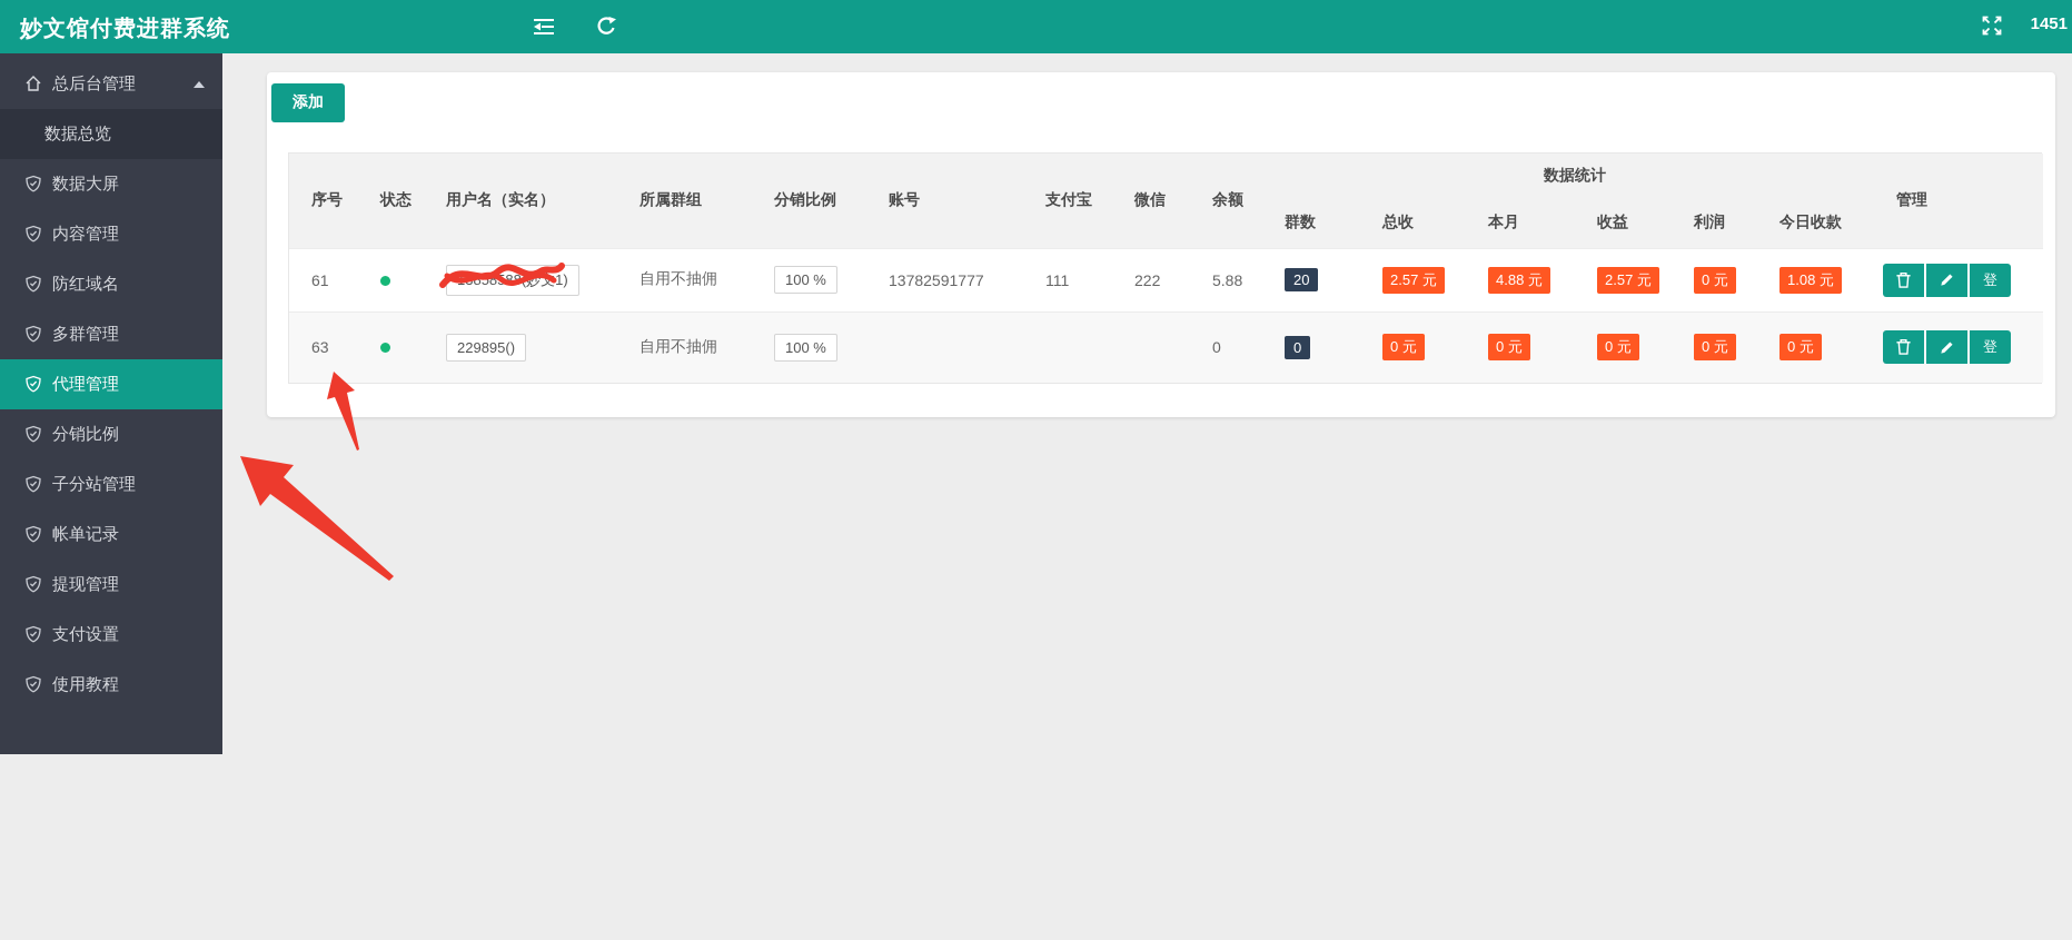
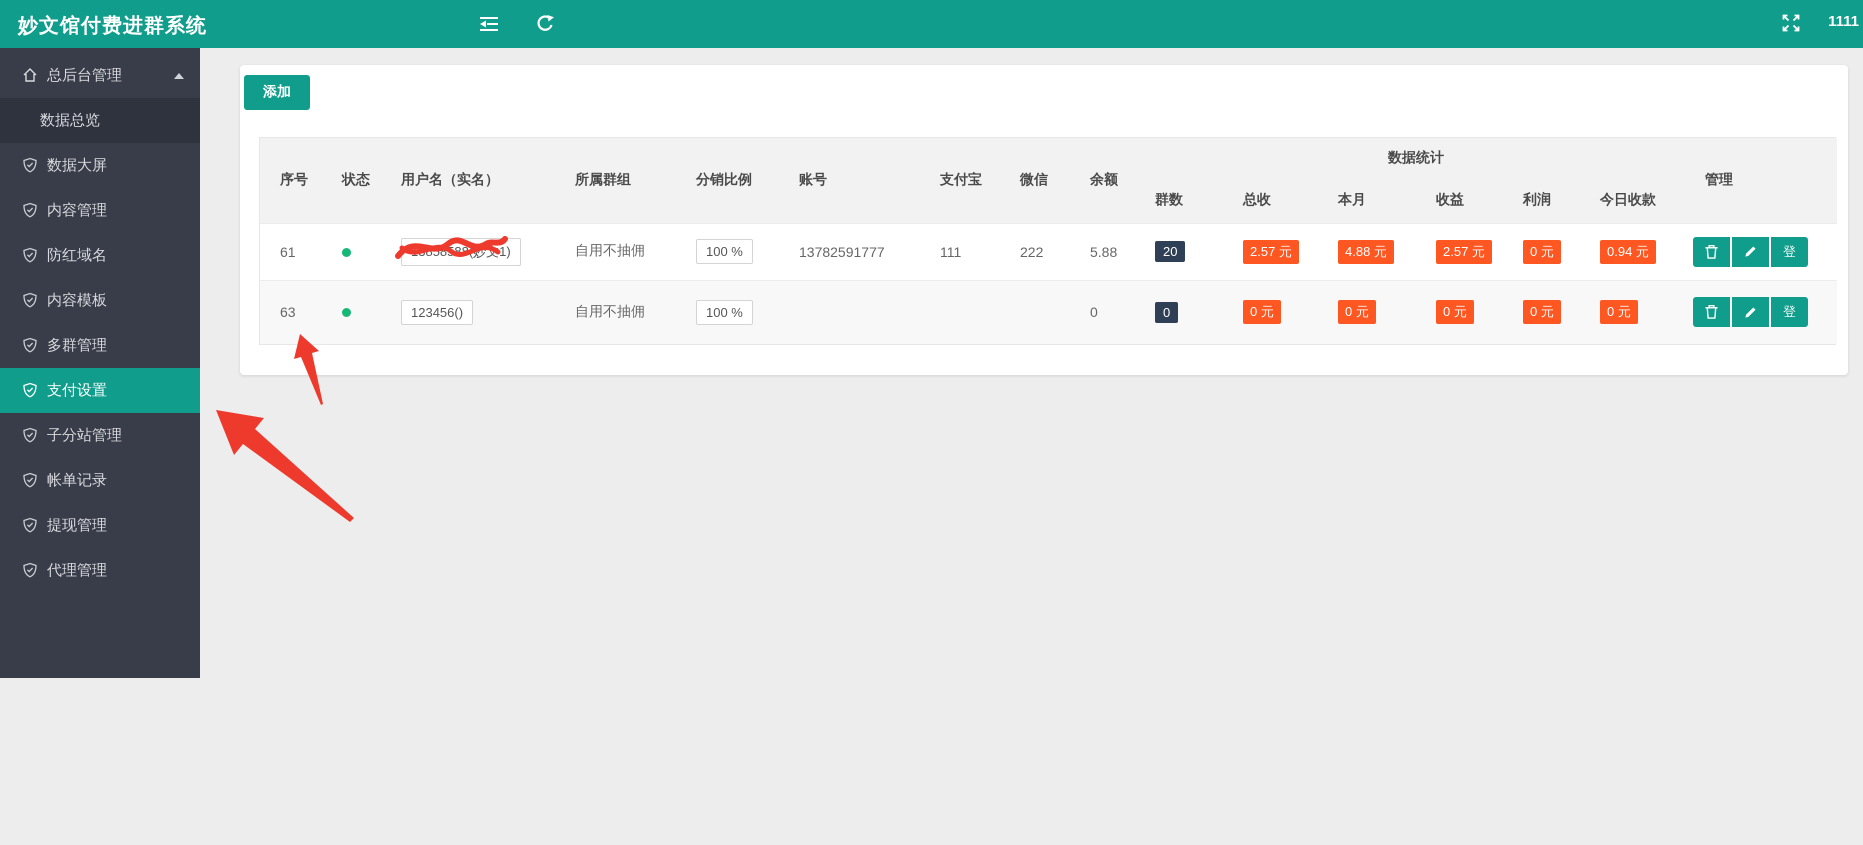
  妙文馆付费进群系统
- 1451
+ 1111
  总后台管理
  数据总览
  数据大屏
  内容管理
  防红域名
+ 内容模板
  多群管理
- 代理管理
+ 支付设置
- 分销比例
  子分站管理
  帐单记录
  提现管理
- 支付设置
+ 代理管理
- 使用教程
  添加
  序号	状态	用户名（实名）	所属群组	分销比例	账号	支付宝	微信	余额	数据统计	管理
  群数	总收	本月	收益	利润	今日收款
- 61		881)	自用不抽佣	100 %	13782591777	111	222	5.88	20	2.57 元	4.88 元	2.57 元	0 元	1.08 元	登
+ 61		881)	自用不抽佣	100 %	13782591777	111	222	5.88	20	2.57 元	4.88 元	2.57 元	0 元	0.94 元	登
- 63		229895()	自用不抽佣	100 %				0	0	0 元	0 元	0 元	0 元	0 元	登
+ 63		123456()	自用不抽佣	100 %				0	0	0 元	0 元	0 元	0 元	0 元	登
